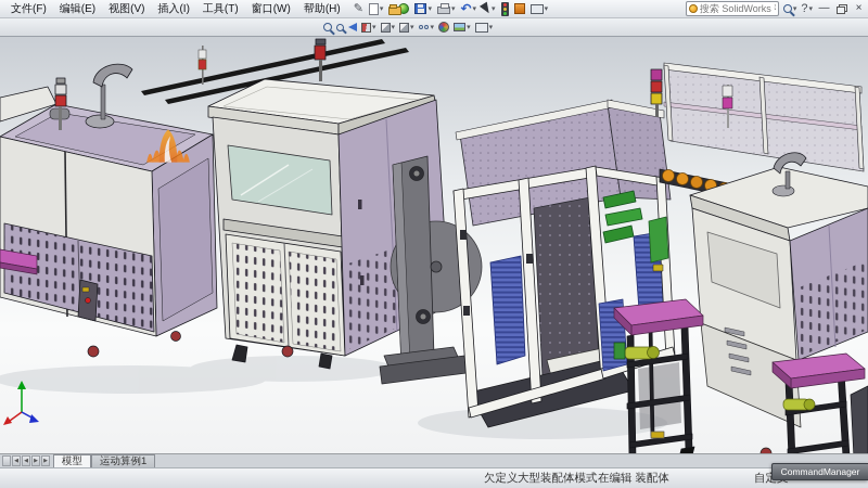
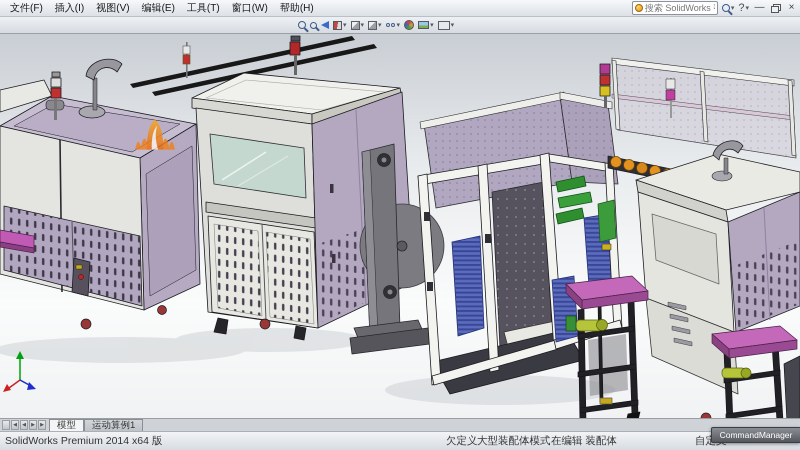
  文件(F)
- 编辑(E)
+ 插入(I)
  视图(V)
- 插入(I)
+ 编辑(E)
  工具(T)
  窗口(W)
  帮助(H)
- ✎
- ↶
  搜索 SolidWorks
  ?
  —
  ×
  模型
  运动算例1
+ SolidWorks Premium 2014 x64 版
  欠定义
  大型装配体模式
  在编辑 装配体
  CommandManager
